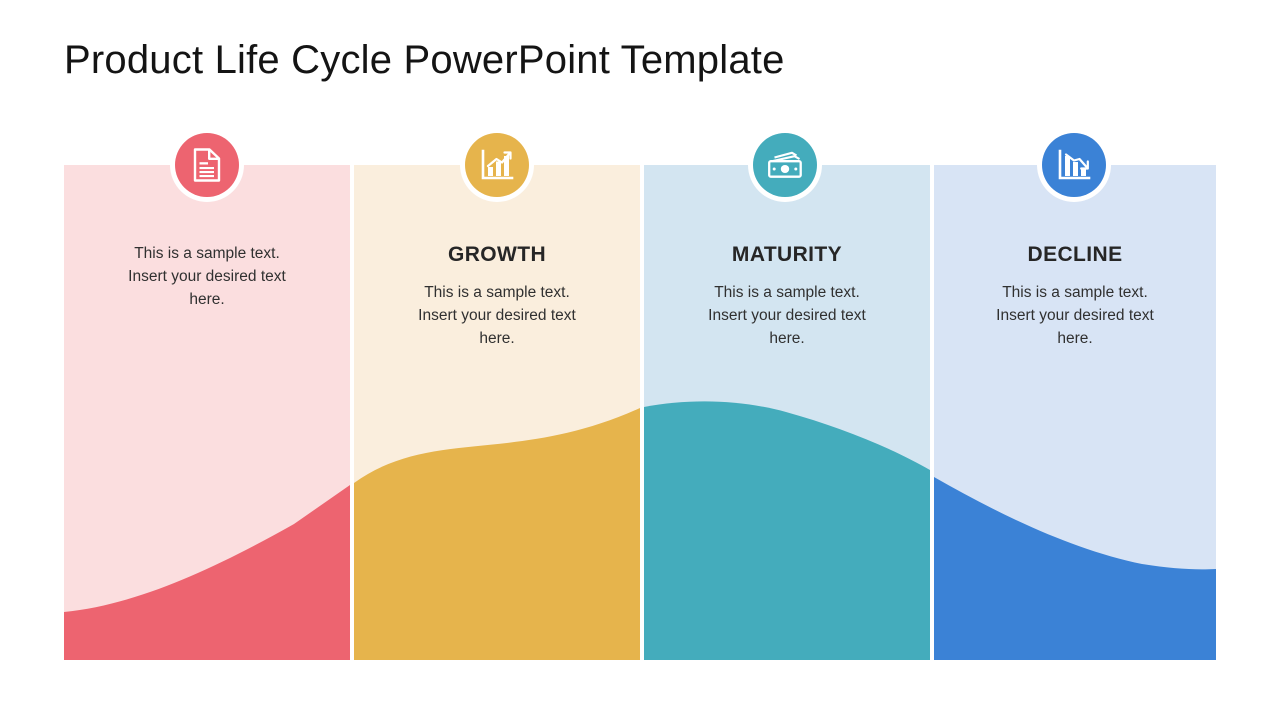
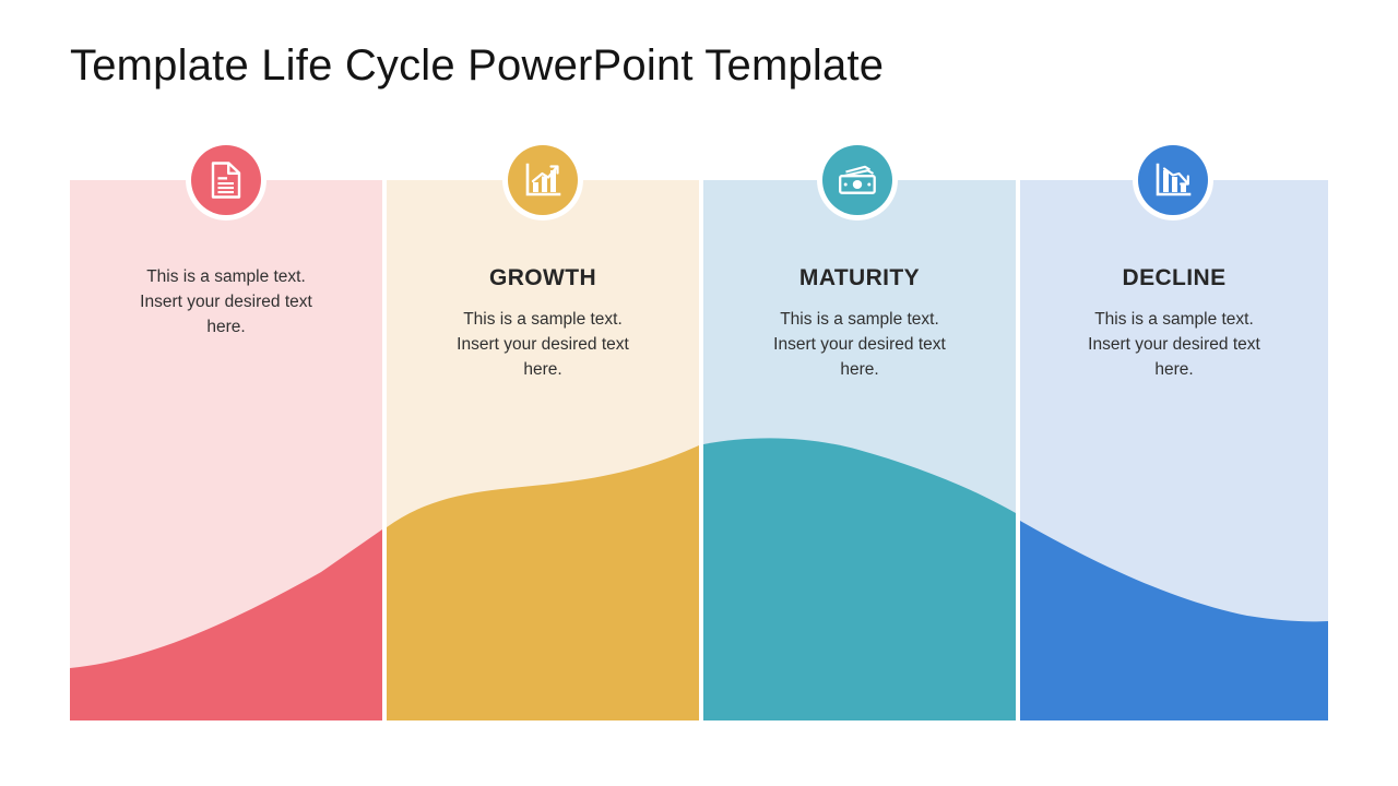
- Product Life Cycle PowerPoint Template
+ Template Life Cycle PowerPoint Template
  This is a sample text.
  Insert your desired text
  here.
  GROWTH
  This is a sample text.
  Insert your desired text
  here.
  MATURITY
  This is a sample text.
  Insert your desired text
  here.
  DECLINE
  This is a sample text.
  Insert your desired text
  here.
